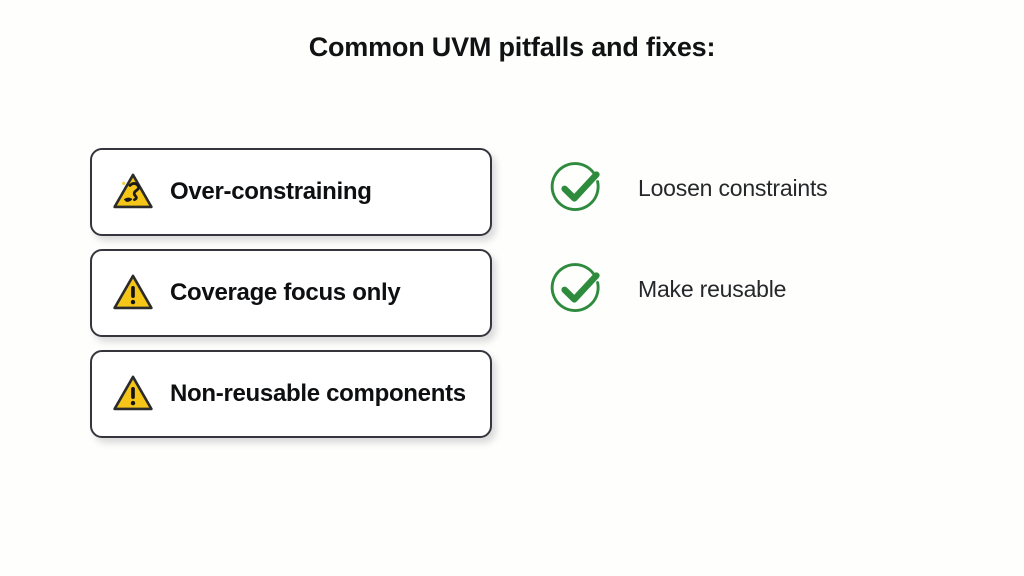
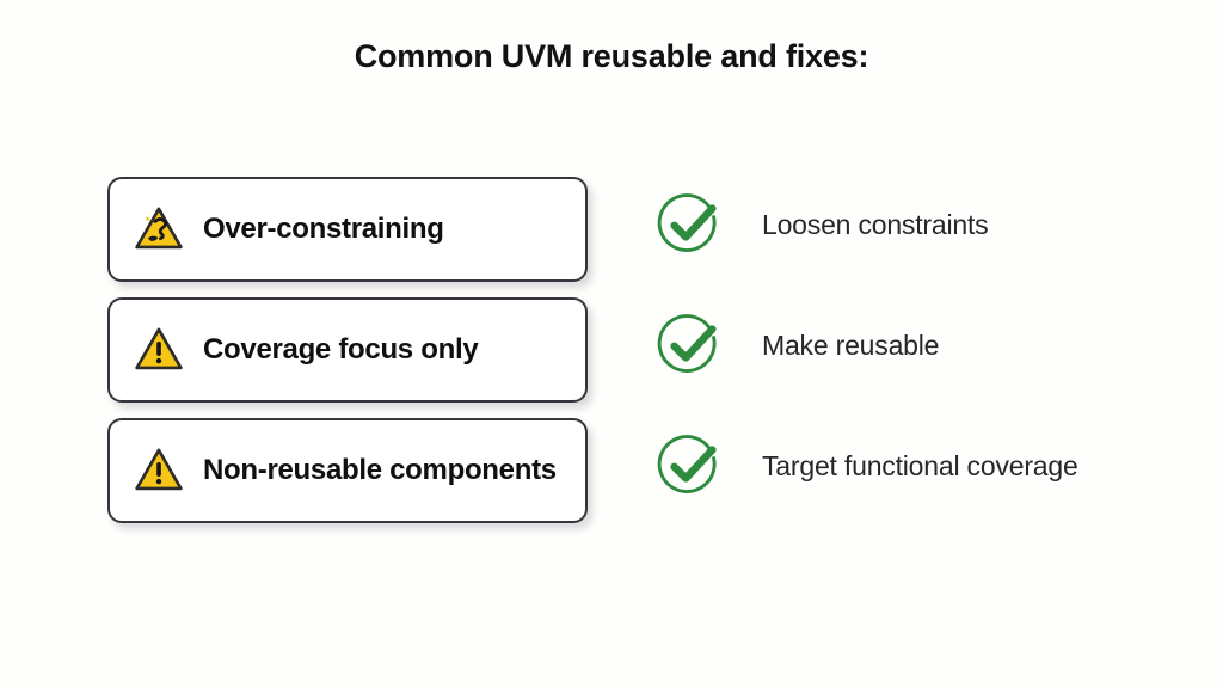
- Common UVM pitfalls and fixes:
+ Common UVM reusable and fixes:
  Over-constraining
  Loosen constraints
  Coverage focus only
  Make reusable
  Non-reusable components
+ Target functional coverage
